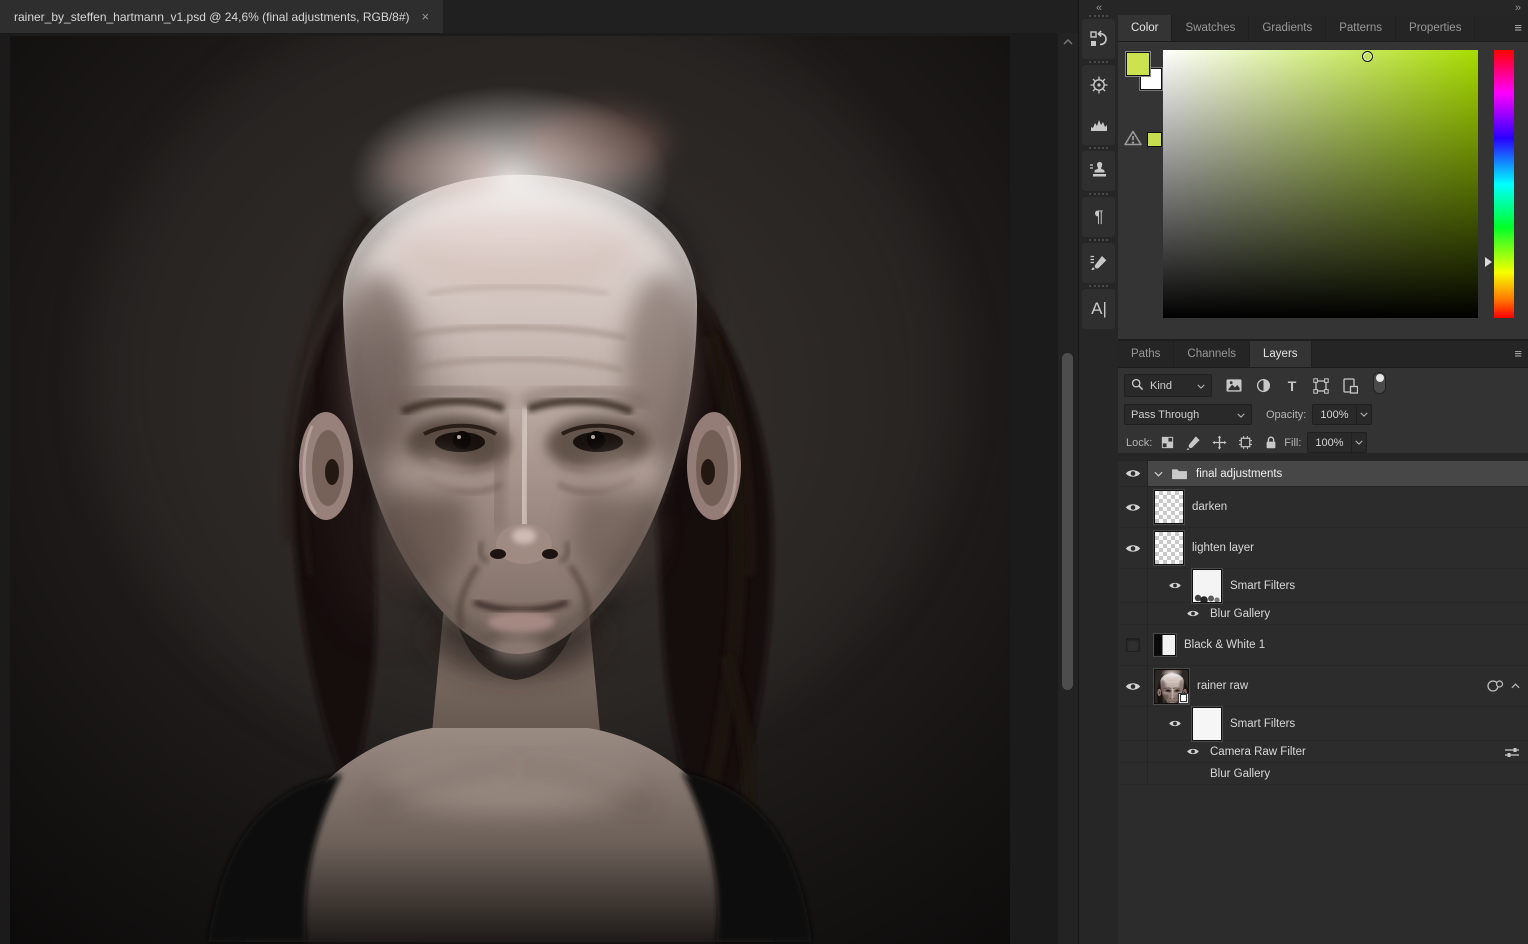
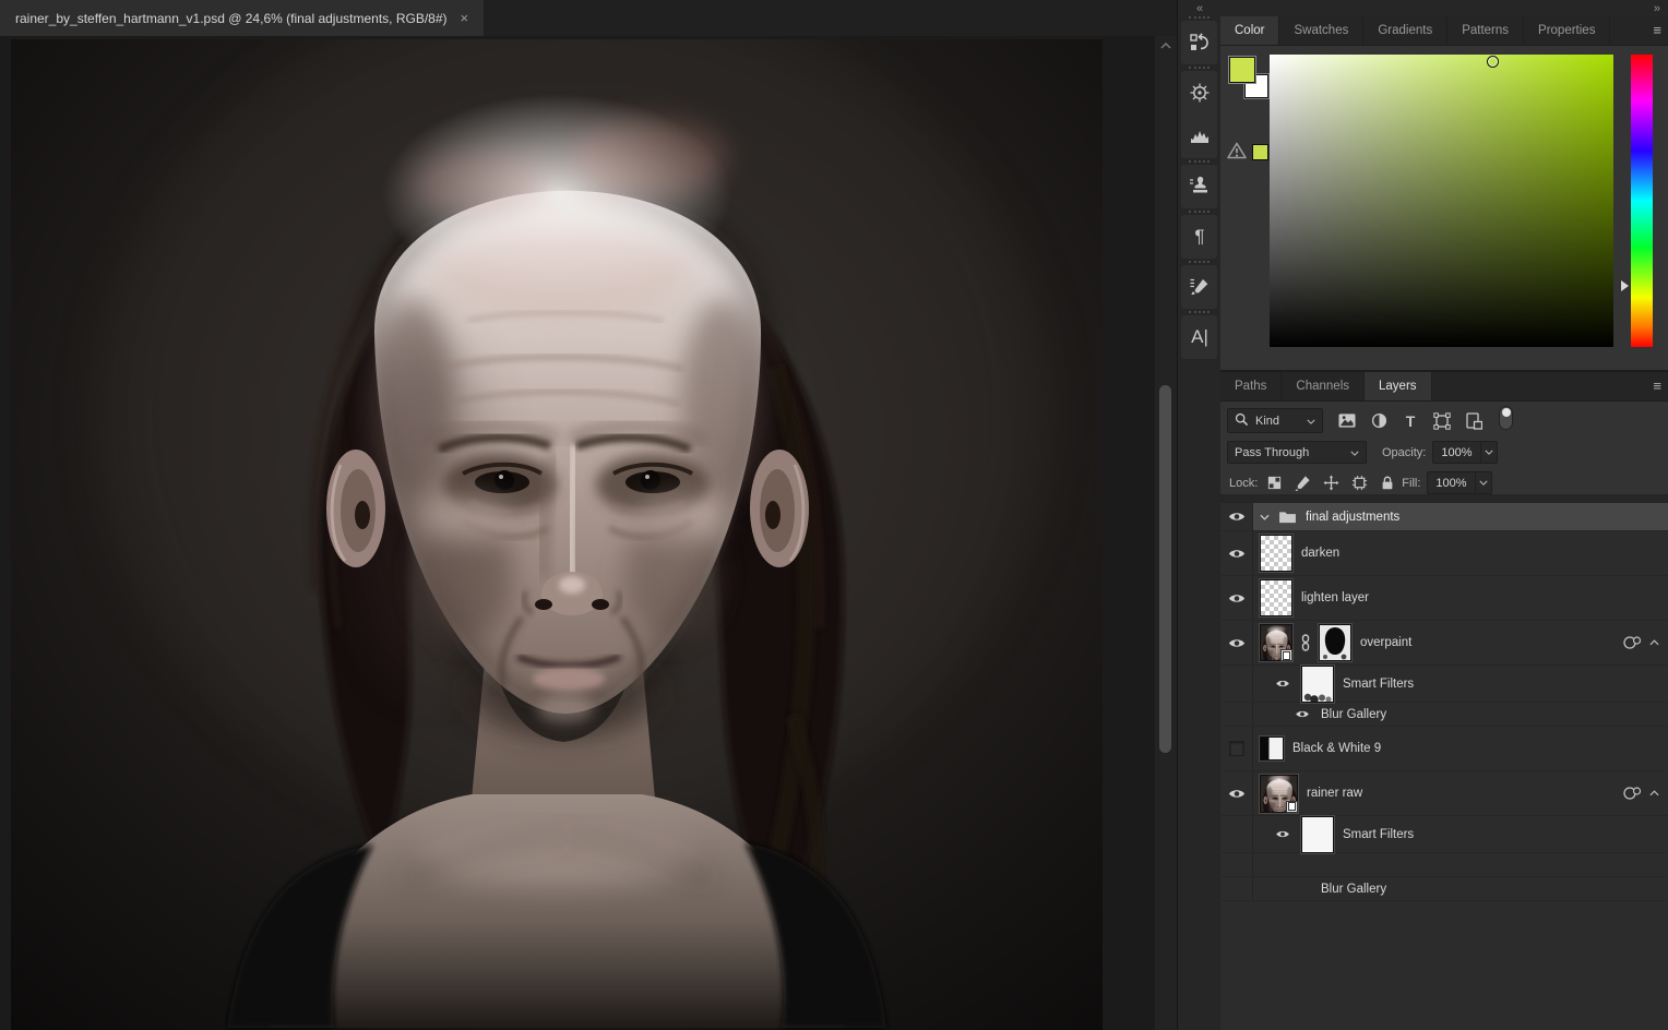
  rainer_by_steffen_hartmann_v1.psd @ 24,6% (final adjustments, RGB/8#)
  ×
  «
  ¶
  A|
  »
  Color
  Swatches
  Gradients
  Patterns
  Properties
  ≡
  Paths
  Channels
  Layers
  ≡
  Kind
  T
  Pass Through
  Opacity:
  100%
  Lock:
  Fill:
  100%
  final adjustments
  darken
  lighten layer
+ overpaint
  Smart Filters
  Blur Gallery
- Black & White 1
+ Black & White 9
  rainer raw
  Smart Filters
- Camera Raw Filter
  Blur Gallery
